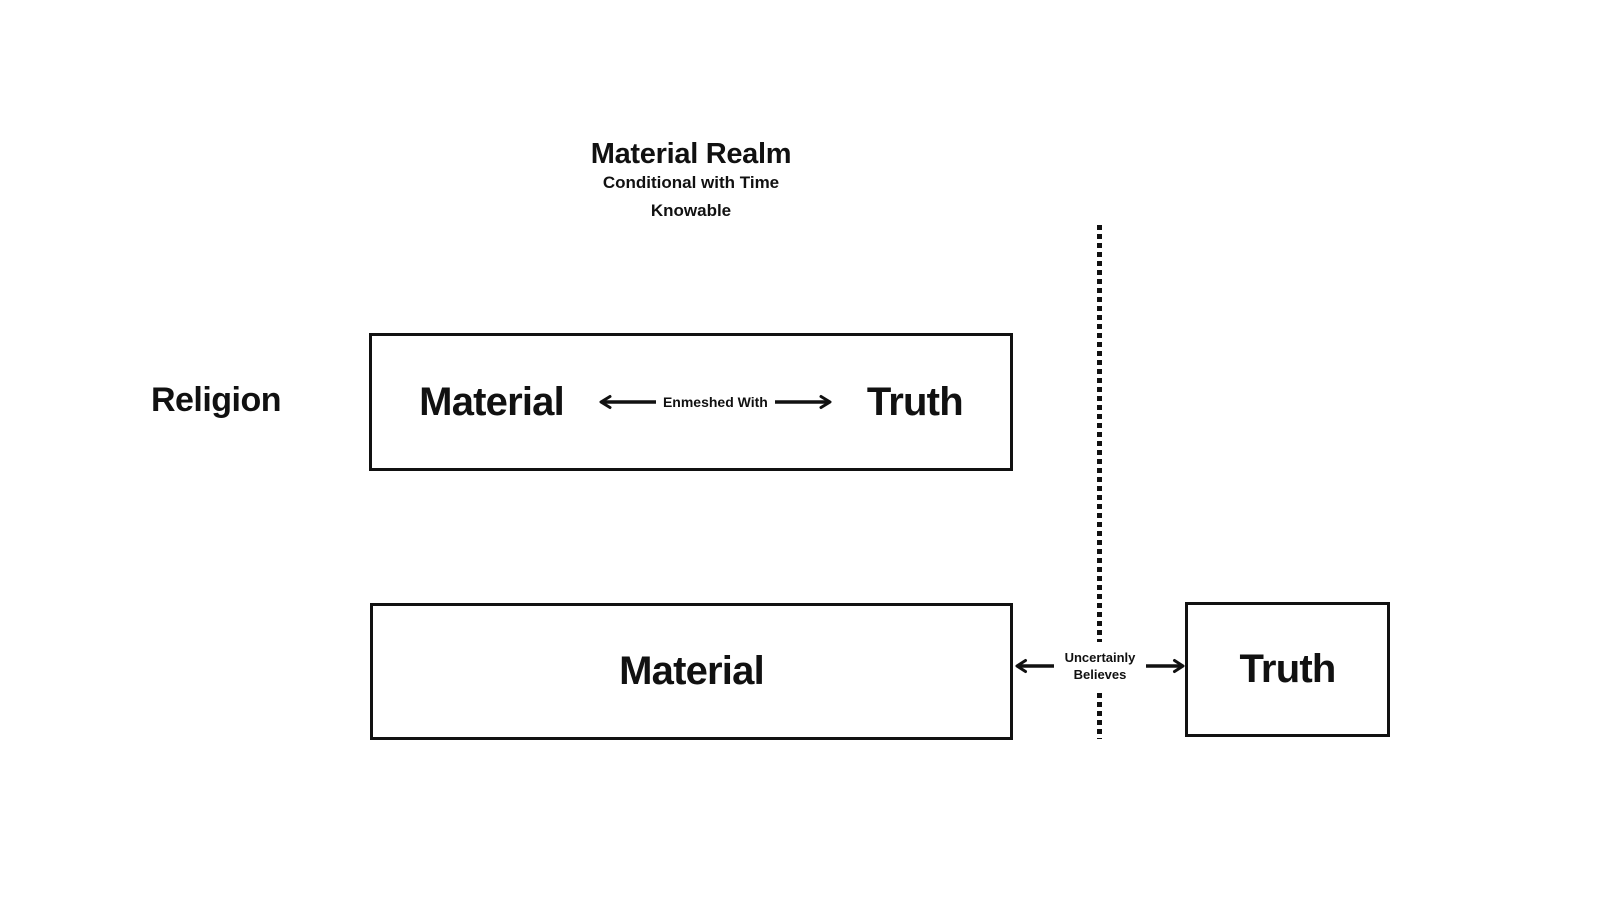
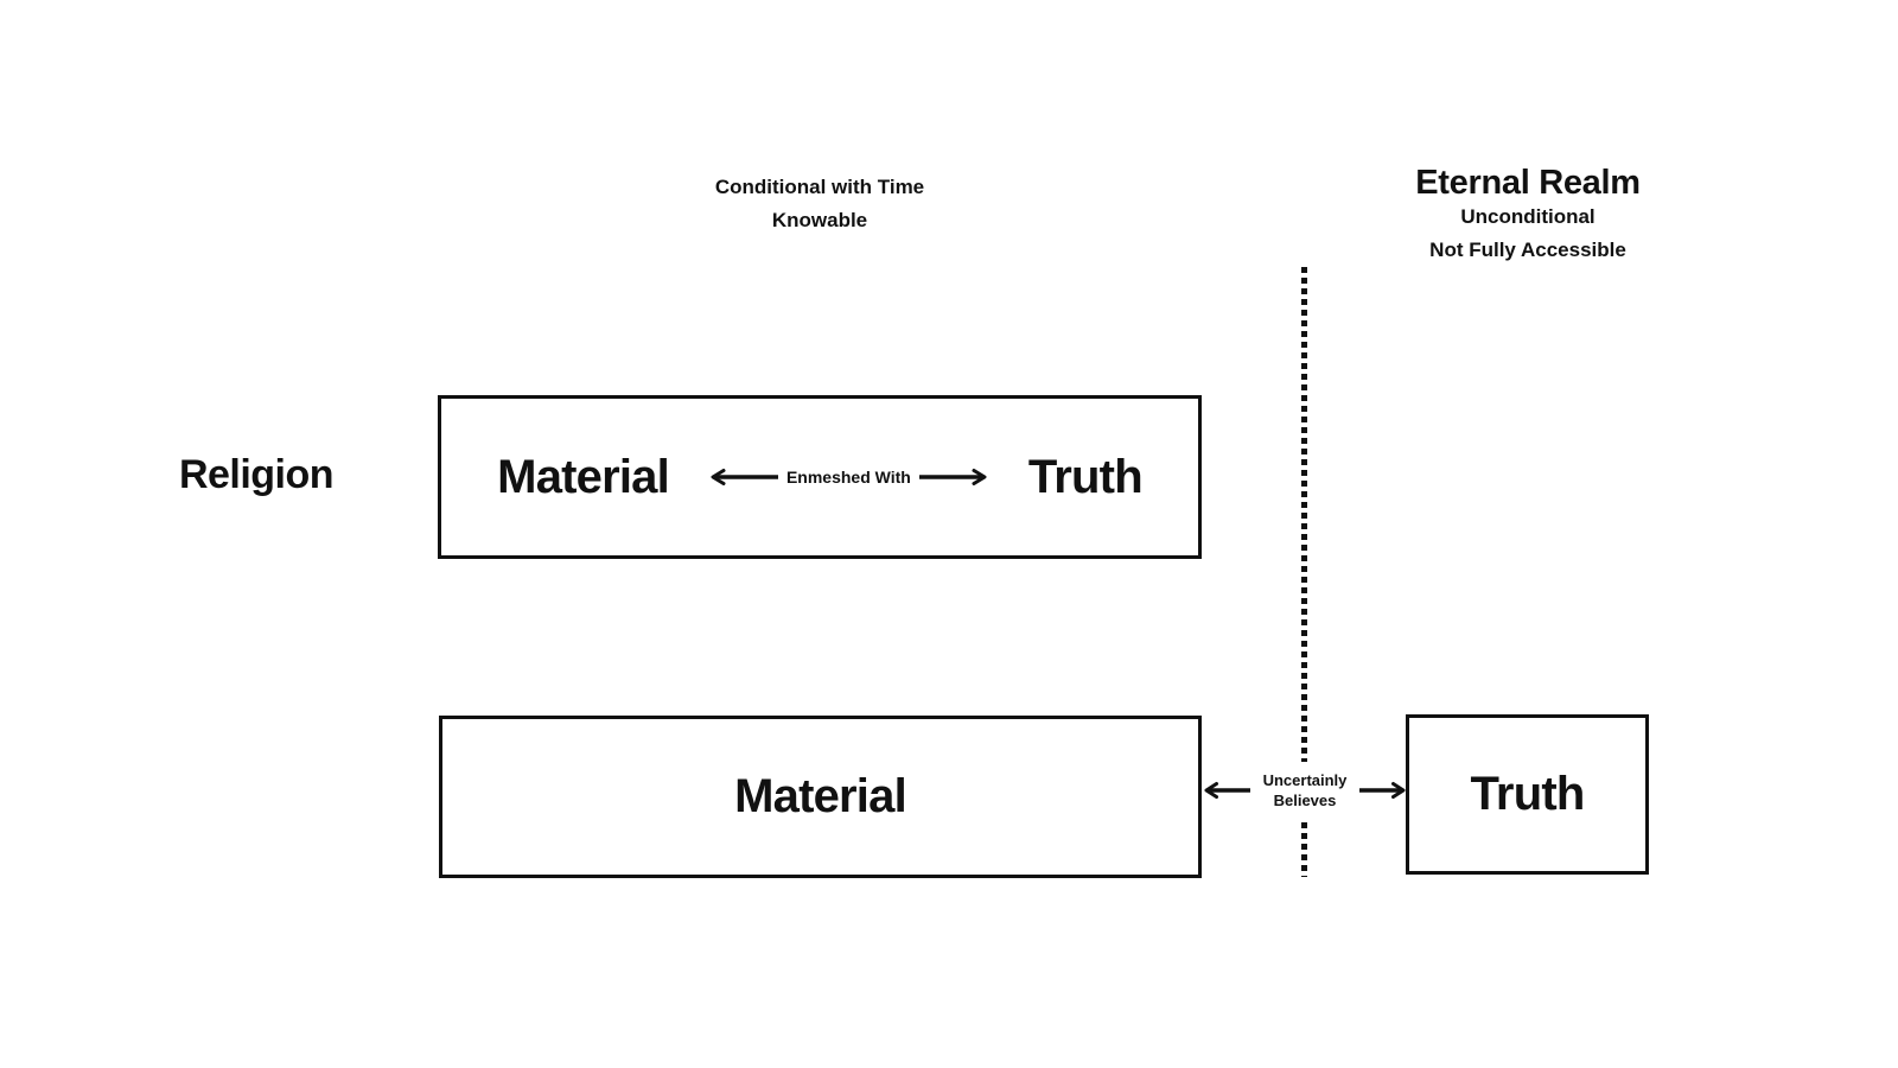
- Material Realm
  Conditional with Time
  Knowable
+ Eternal Realm
+ Unconditional
+ Not Fully Accessible
  Religion
  Material
  Enmeshed With
  Truth
  Material
  Uncertainly
  Believes
  Truth
